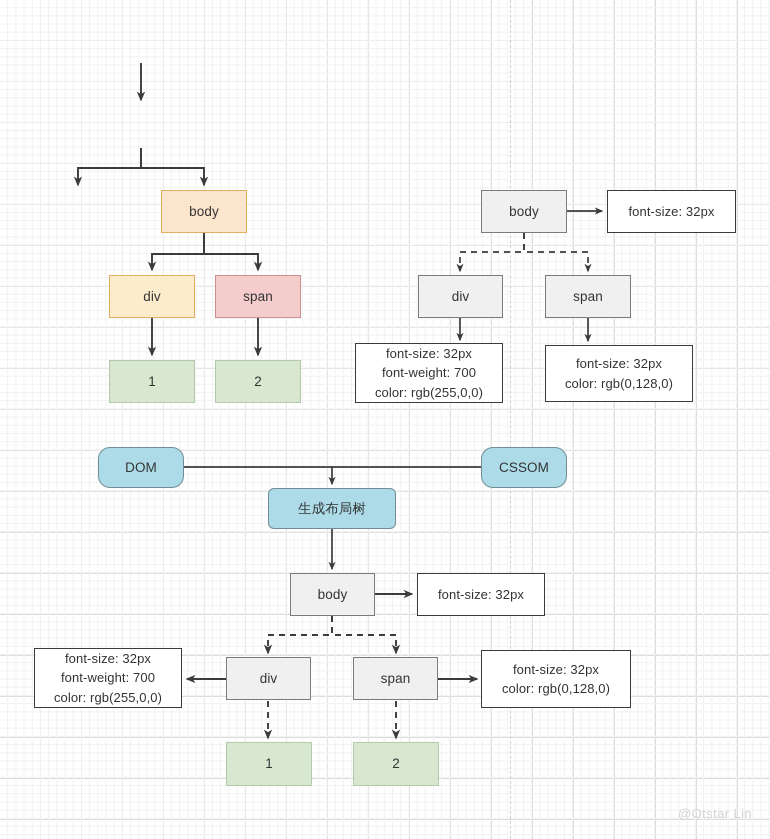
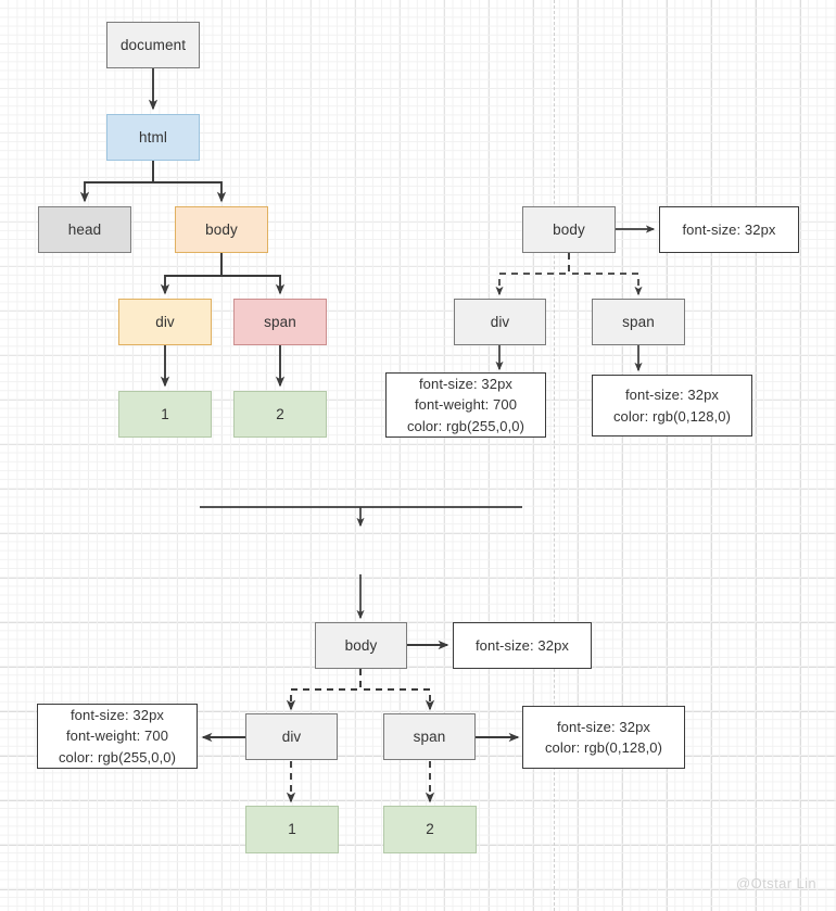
+ document
+ html
+ head
  body
  div
  span
  1
  2
  body
  font-size: 32px
  div
  span
  font-size: 32px
  font-weight: 700
  color: rgb(255,0,0)
  font-size: 32px
  color: rgb(0,128,0)
- DOM
- CSSOM
- 生成布局树
  body
  font-size: 32px
  div
  span
  font-size: 32px
  font-weight: 700
  color: rgb(255,0,0)
  font-size: 32px
  color: rgb(0,128,0)
  1
  2
  @Otstar Lin
